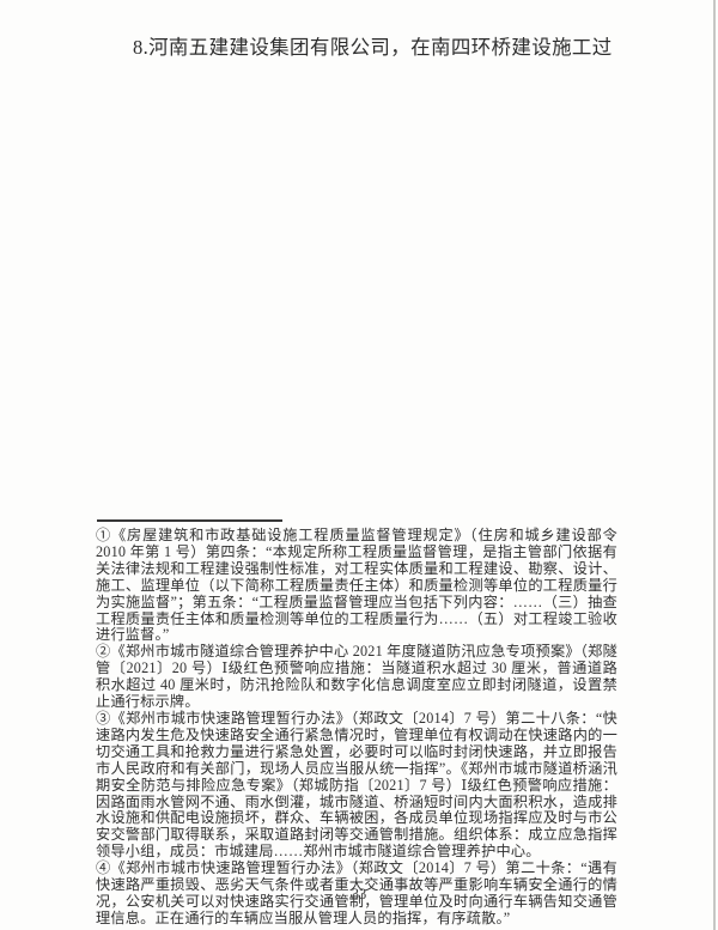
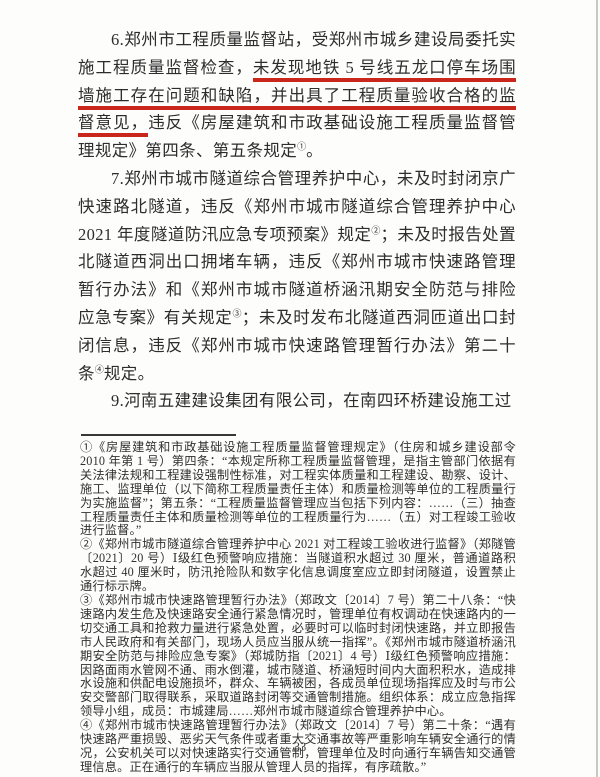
+ 6.郑州市工程质量监督站，受郑州市城乡建设局委托实施工程质量监督检查，未发现地铁 5 号线五龙口停车场围墙施工存在问题和缺陷，并出具了工程质量验收合格的监督意见，违反《房屋建筑和市政基础设施工程质量监督管理规定》第四条、第五条规定①。
+ 7.郑州市城市隧道综合管理养护中心，未及时封闭京广快速路北隧道，违反《郑州市城市隧道综合管理养护中心 2021 年度隧道防汛应急专项预案》规定②；未及时报告处置北隧道西洞出口拥堵车辆，违反《郑州市城市快速路管理暂行办法》和《郑州市城市隧道桥涵汛期安全防范与排险应急专案》有关规定③；未及时发布北隧道西洞匝道出口封闭信息，违反《郑州市城市快速路管理暂行办法》第二十条④规定。
- 8.河南五建建设集团有限公司，在南四环桥建设施工过
+ 9.河南五建建设集团有限公司，在南四环桥建设施工过
  ①《房屋建筑和市政基础设施工程质量监督管理规定》（住房和城乡建设部令 2010 年第 1 号）第四条：“本规定所称工程质量监督管理，是指主管部门依据有关法律法规和工程建设强制性标准，对工程实体质量和工程建设、勘察、设计、施工、监理单位（以下简称工程质量责任主体）和质量检测等单位的工程质量行为实施监督”；第五条：“工程质量监督管理应当包括下列内容：……（三）抽查工程质量责任主体和质量检测等单位的工程质量行为……（五）对工程竣工验收进行监督。”
- ②《郑州市城市隧道综合管理养护中心 2021 年度隧道防汛应急专项预案》（郑隧管〔2021〕20 号）Ⅰ级红色预警响应措施：当隧道积水超过 30 厘米，普通道路积水超过 40 厘米时，防汛抢险队和数字化信息调度室应立即封闭隧道，设置禁止通行标示牌。
+ ②《郑州市城市隧道综合管理养护中心 2021 对工程竣工验收进行监督》（郑隧管〔2021〕20 号）Ⅰ级红色预警响应措施：当隧道积水超过 30 厘米，普通道路积水超过 40 厘米时，防汛抢险队和数字化信息调度室应立即封闭隧道，设置禁止通行标示牌。
- ③《郑州市城市快速路管理暂行办法》（郑政文〔2014〕7 号）第二十八条：“快速路内发生危及快速路安全通行紧急情况时，管理单位有权调动在快速路内的一切交通工具和抢救力量进行紧急处置，必要时可以临时封闭快速路，并立即报告市人民政府和有关部门，现场人员应当服从统一指挥”。《郑州市城市隧道桥涵汛期安全防范与排险应急专案》（郑城防指〔2021〕7 号）Ⅰ级红色预警响应措施：因路面雨水管网不通、雨水倒灌，城市隧道、桥涵短时间内大面积积水，造成排水设施和供配电设施损坏，群众、车辆被困，各成员单位现场指挥应及时与市公安交警部门取得联系，采取道路封闭等交通管制措施。组织体系：成立应急指挥领导小组，成员：市城建局……郑州市城市隧道综合管理养护中心。
+ ③《郑州市城市快速路管理暂行办法》（郑政文〔2014〕7 号）第二十八条：“快速路内发生危及快速路安全通行紧急情况时，管理单位有权调动在快速路内的一切交通工具和抢救力量进行紧急处置，必要时可以临时封闭快速路，并立即报告市人民政府和有关部门，现场人员应当服从统一指挥”。《郑州市城市隧道桥涵汛期安全防范与排险应急专案》（郑城防指〔2021〕4 号）Ⅰ级红色预警响应措施：因路面雨水管网不通、雨水倒灌，城市隧道、桥涵短时间内大面积积水，造成排水设施和供配电设施损坏，群众、车辆被困，各成员单位现场指挥应及时与市公安交警部门取得联系，采取道路封闭等交通管制措施。组织体系：成立应急指挥领导小组，成员：市城建局……郑州市城市隧道综合管理养护中心。
  ④《郑州市城市快速路管理暂行办法》（郑政文〔2014〕7 号）第二十条：“遇有快速路严重损毁、恶劣天气条件或者重大交通事故等严重影响车辆安全通行的情况，公安机关可以对快速路实行交通管制，管理单位及时向通行车辆告知交通管理信息。正在通行的车辆应当服从管理人员的指挥，有序疏散。”
  33
